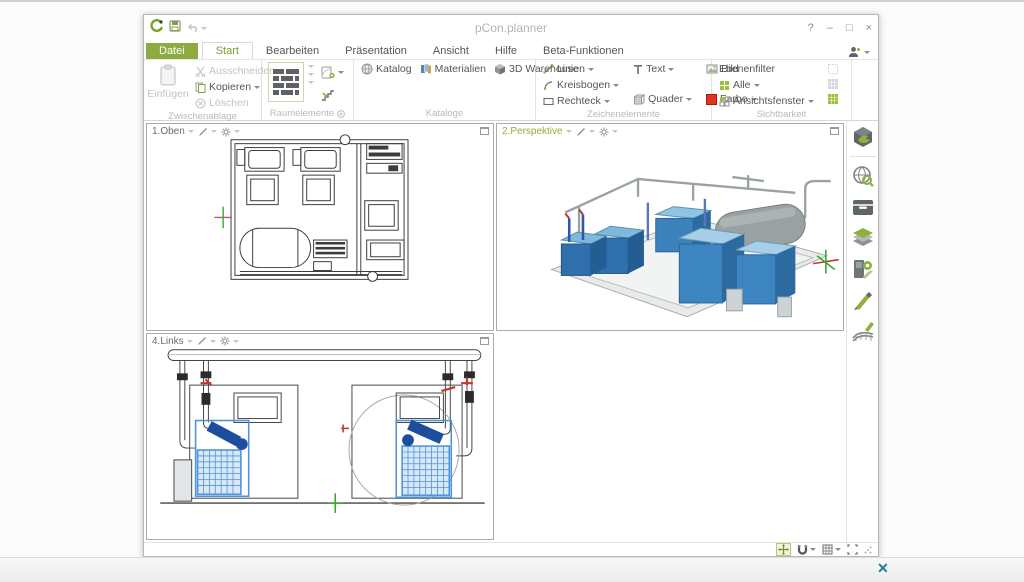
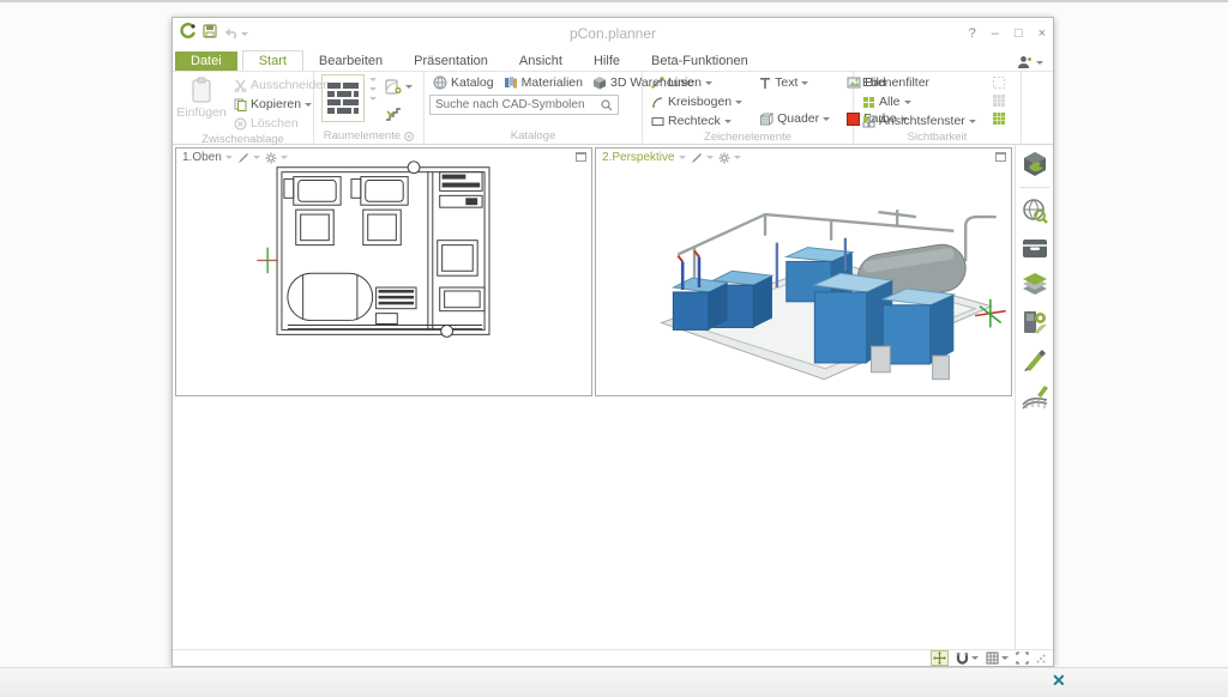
  pCon.planner
  ?
  –
  □
  ×
  Datei
  Start
  Bearbeiten
  Präsentation
  Ansicht
  Hilfe
  Beta-Funktionen
  Einfügen
  Ausschneiden
  Kopieren
  Löschen
  Zwischenablage
  Raumelemente
  Katalog
  Materialien
  3D Warehouse
+ Suche nach CAD-Symbolen
  Kataloge
  Linien
  Kreisbogen
  Rechteck
  Text
  Quader
  Bild
  Zeichenelemente
  Ebenenfilter
  Alle
  Ansichtsfenster
  Sichtbarkeit
  1.Oben
  2.Perspektive
- 4.Links
  ✕
